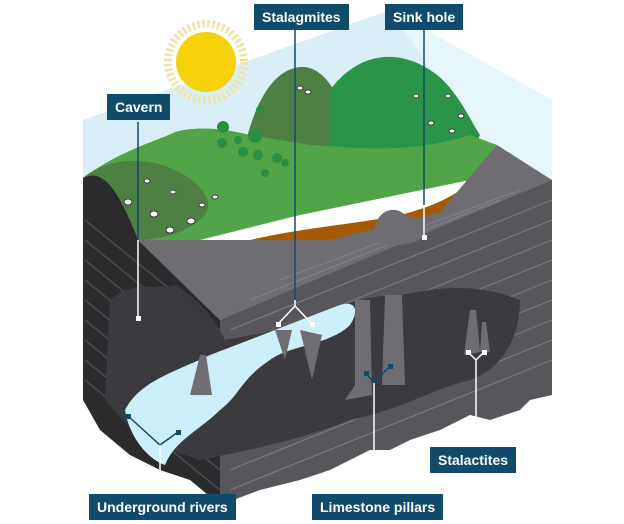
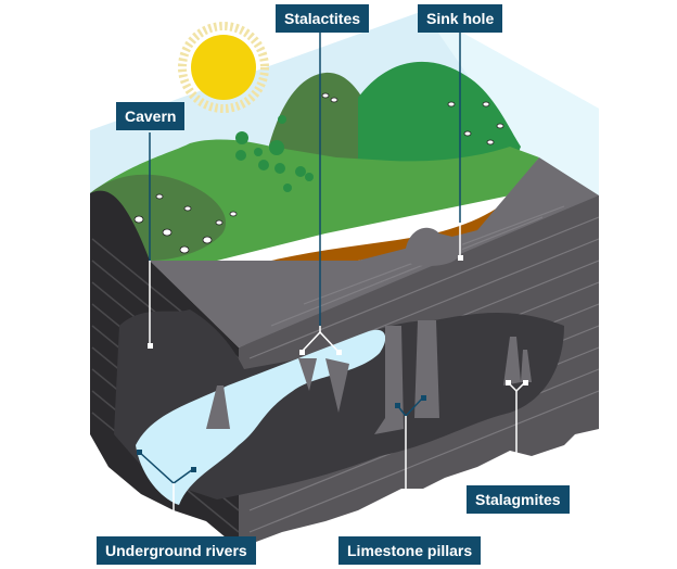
  Cavern
- Stalagmites
+ Stalactites
  Sink hole
  Underground rivers
  Limestone pillars
- Stalactites
+ Stalagmites
